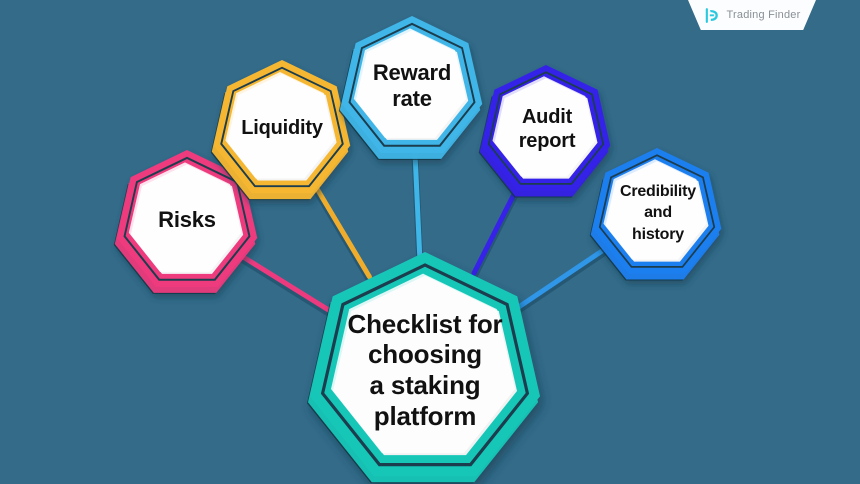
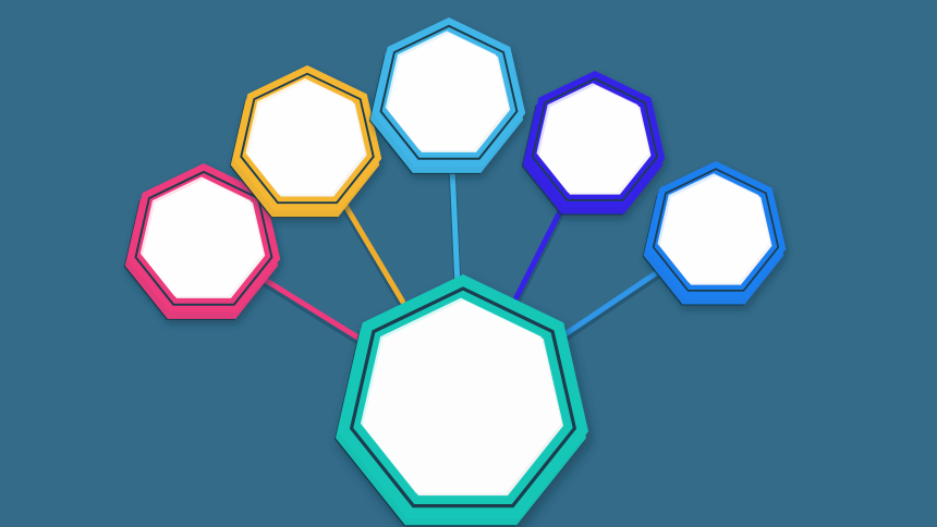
- Risks
- Liquidity
- Reward
- rate
- Audit
- report
- Credibility
- and
- history
- Checklist for
- choosing
- a staking
- platform
- Trading Finder
